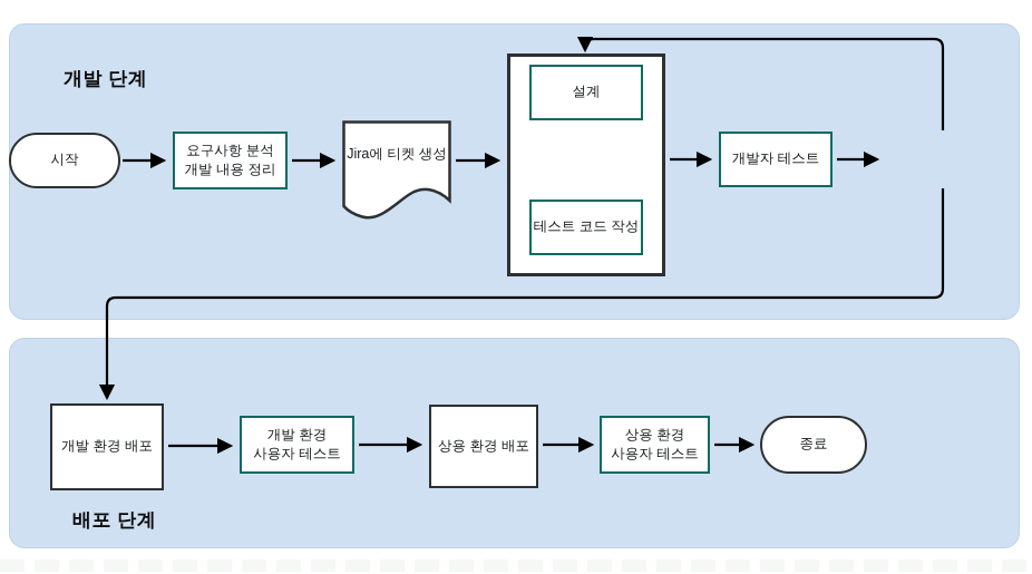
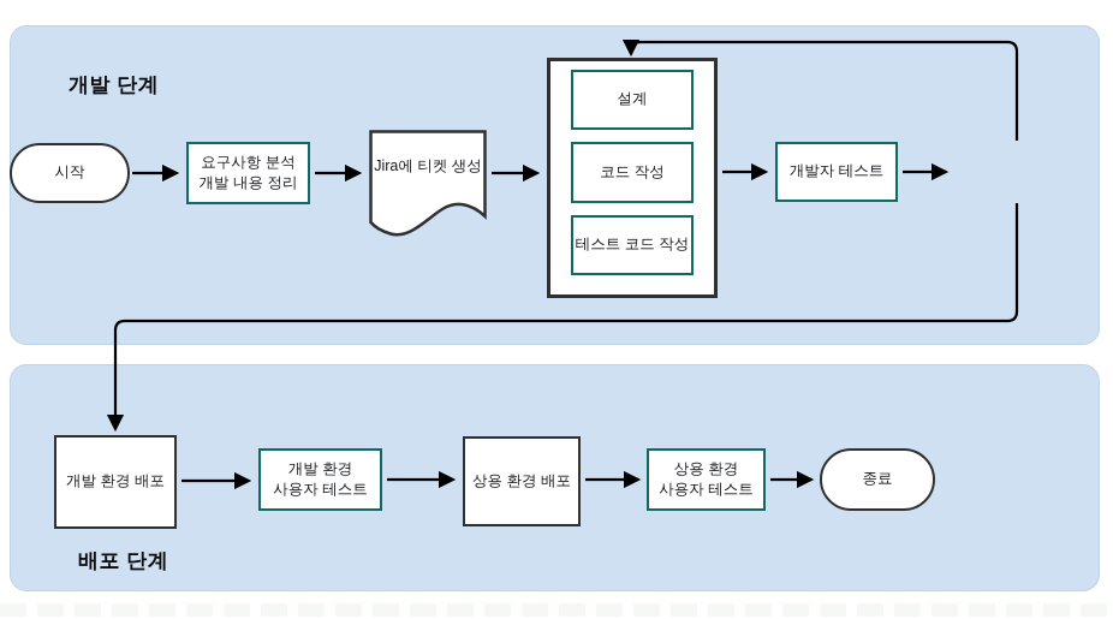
  개발 단계
  배포 단계
  시작
  요구사항 분석
  개발 내용 정리
  Jira에 티켓 생성
  설계
+ 코드 작성
  테스트 코드 작성
  개발자 테스트
  개발 환경 배포
  개발 환경
  사용자 테스트
  상용 환경 배포
  상용 환경
  사용자 테스트
  종료
